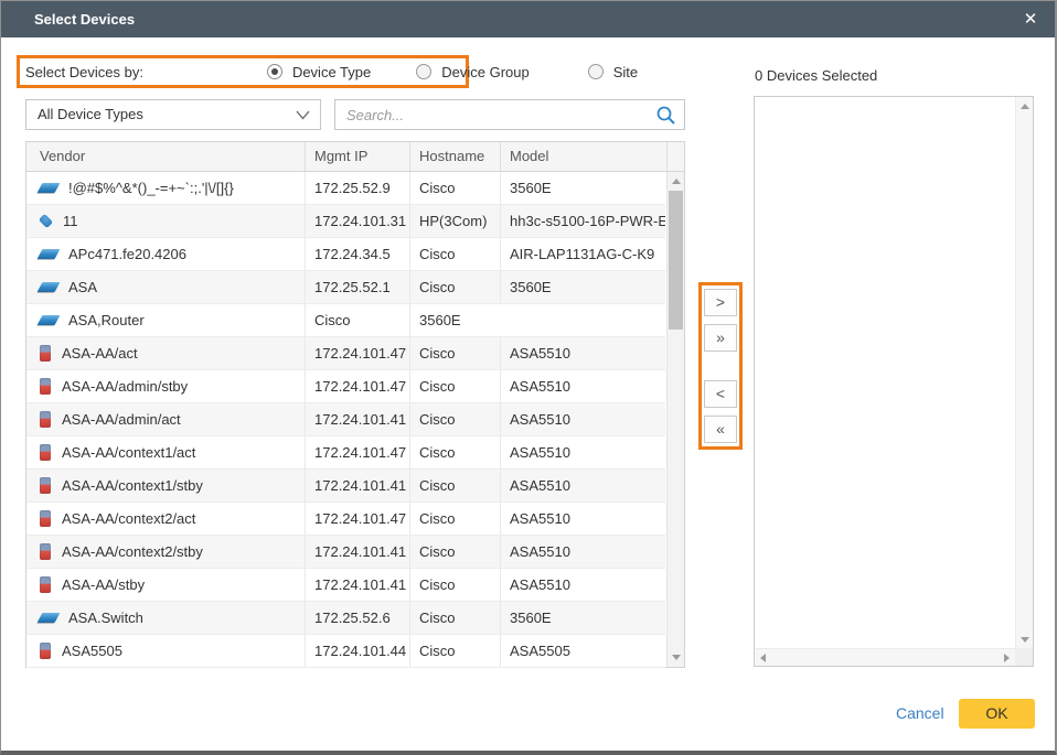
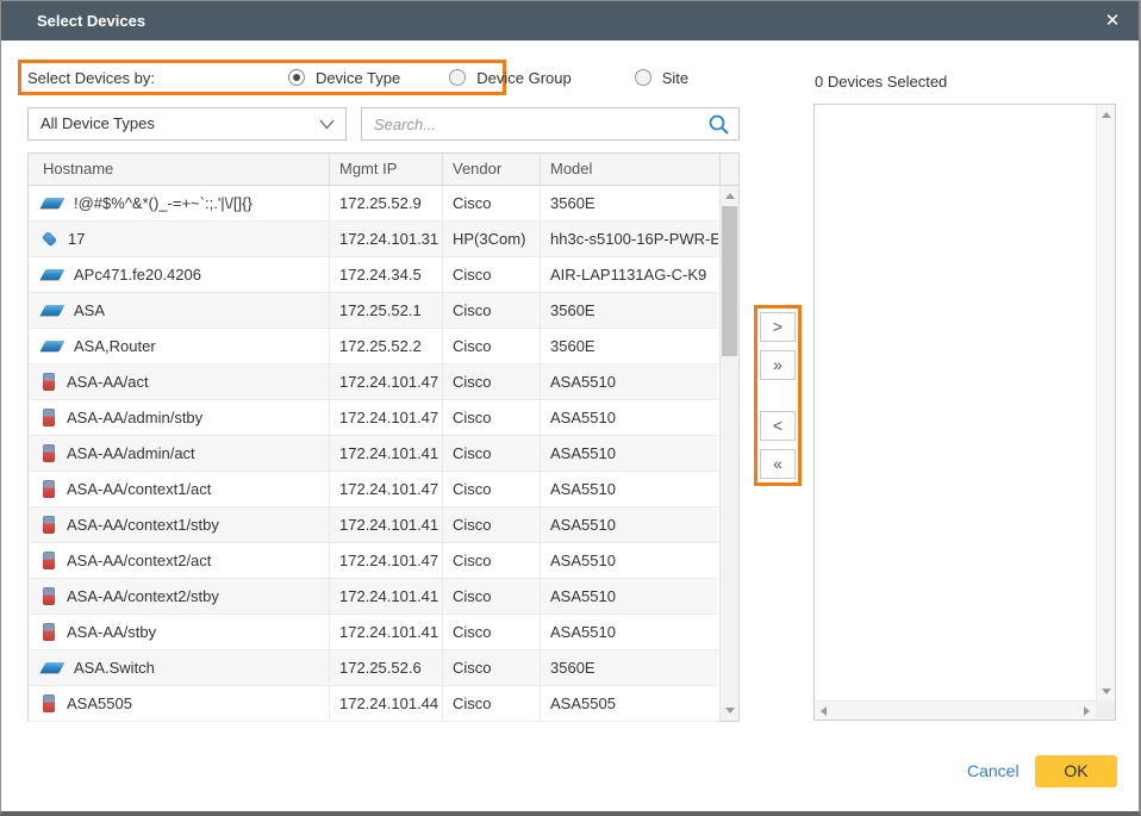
  Select Devices
  ✕
  Select Devices by:
  Device Type
  Device Group
  Site
  All Device Types
  Search...
- Vendor
+ Hostname
  Mgmt IP
- Hostname
+ Vendor
  Model
  !@#$%^&*()_-=+~`:;.'|\/[]{}
  172.25.52.9
  Cisco
  3560E
- 11
+ 17
  172.24.101.31
  HP(3Com)
  hh3c-s5100-16P-PWR-E
  APc471.fe20.4206
  172.24.34.5
  Cisco
  AIR-LAP1131AG-C-K9
  ASA
  172.25.52.1
  Cisco
  3560E
  ASA,Router
+ 172.25.52.2
  Cisco
  3560E
  ASA-AA/act
  172.24.101.47
  Cisco
  ASA5510
  ASA-AA/admin/stby
  172.24.101.47
  Cisco
  ASA5510
  ASA-AA/admin/act
  172.24.101.41
  Cisco
  ASA5510
  ASA-AA/context1/act
  172.24.101.47
  Cisco
  ASA5510
  ASA-AA/context1/stby
  172.24.101.41
  Cisco
  ASA5510
  ASA-AA/context2/act
  172.24.101.47
  Cisco
  ASA5510
  ASA-AA/context2/stby
  172.24.101.41
  Cisco
  ASA5510
  ASA-AA/stby
  172.24.101.41
  Cisco
  ASA5510
  ASA.Switch
  172.25.52.6
  Cisco
  3560E
  ASA5505
  172.24.101.44
  Cisco
  ASA5505
  >
  »
  <
  «
  0 Devices Selected
  Cancel
  OK
